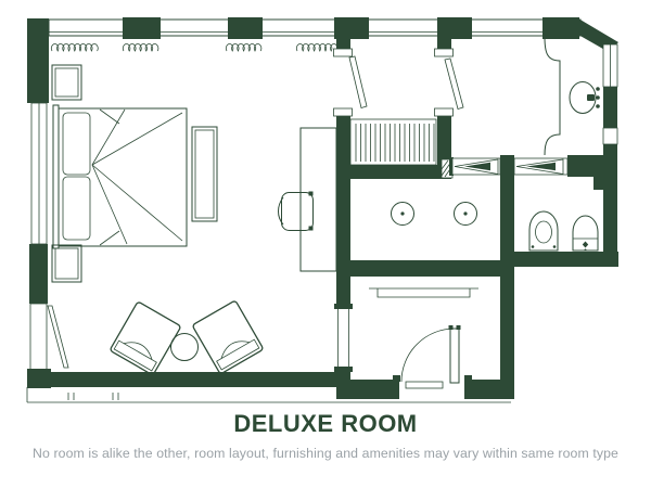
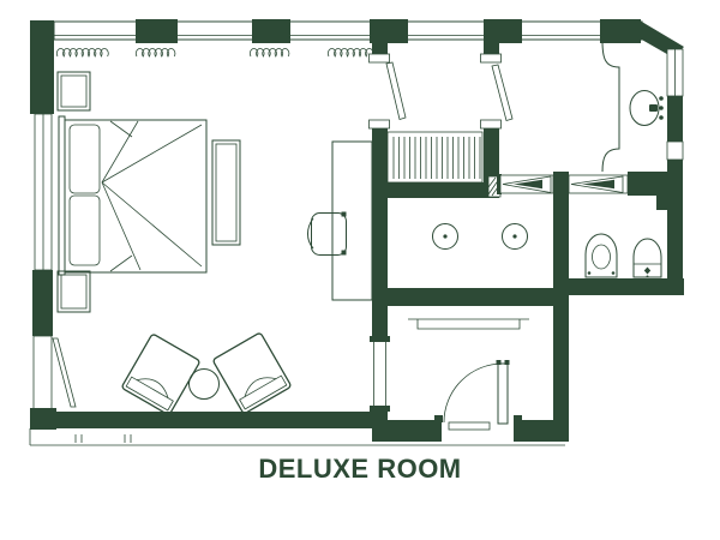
  DELUXE ROOM
- No room is alike the other, room layout, furnishing and amenities may vary within same room type
